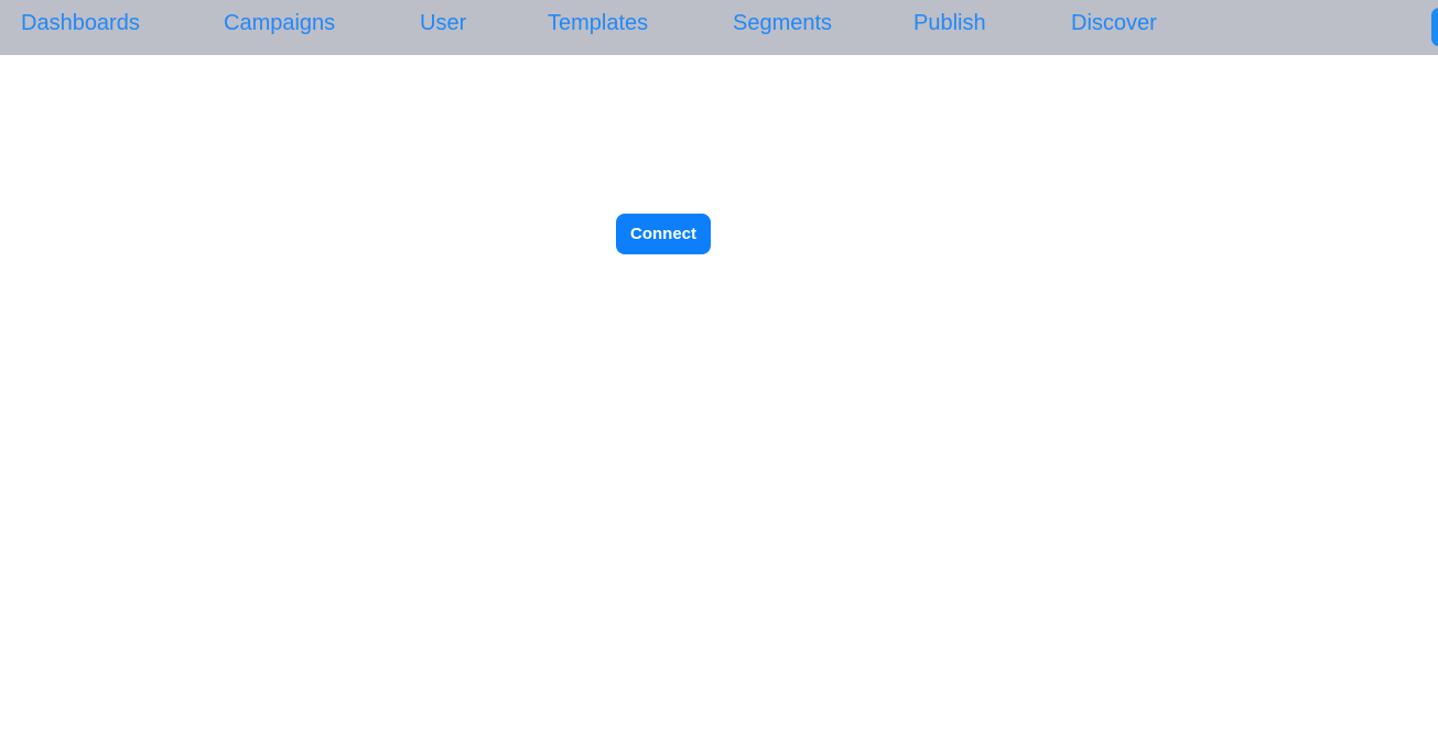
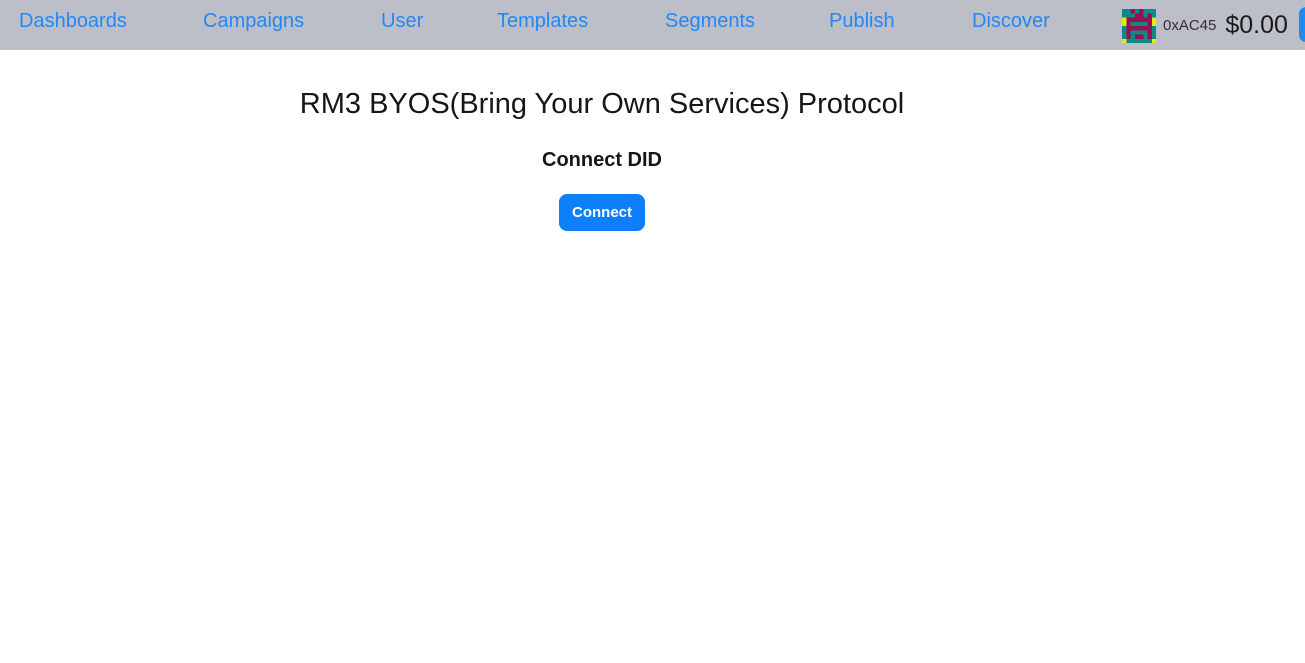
  Dashboards
  Campaigns
  User
  Templates
  Segments
  Publish
  Discover
+ 0xAC45
+ $0.00
+ RM3 BYOS(Bring Your Own Services) Protocol
+ Connect DID
  Connect
